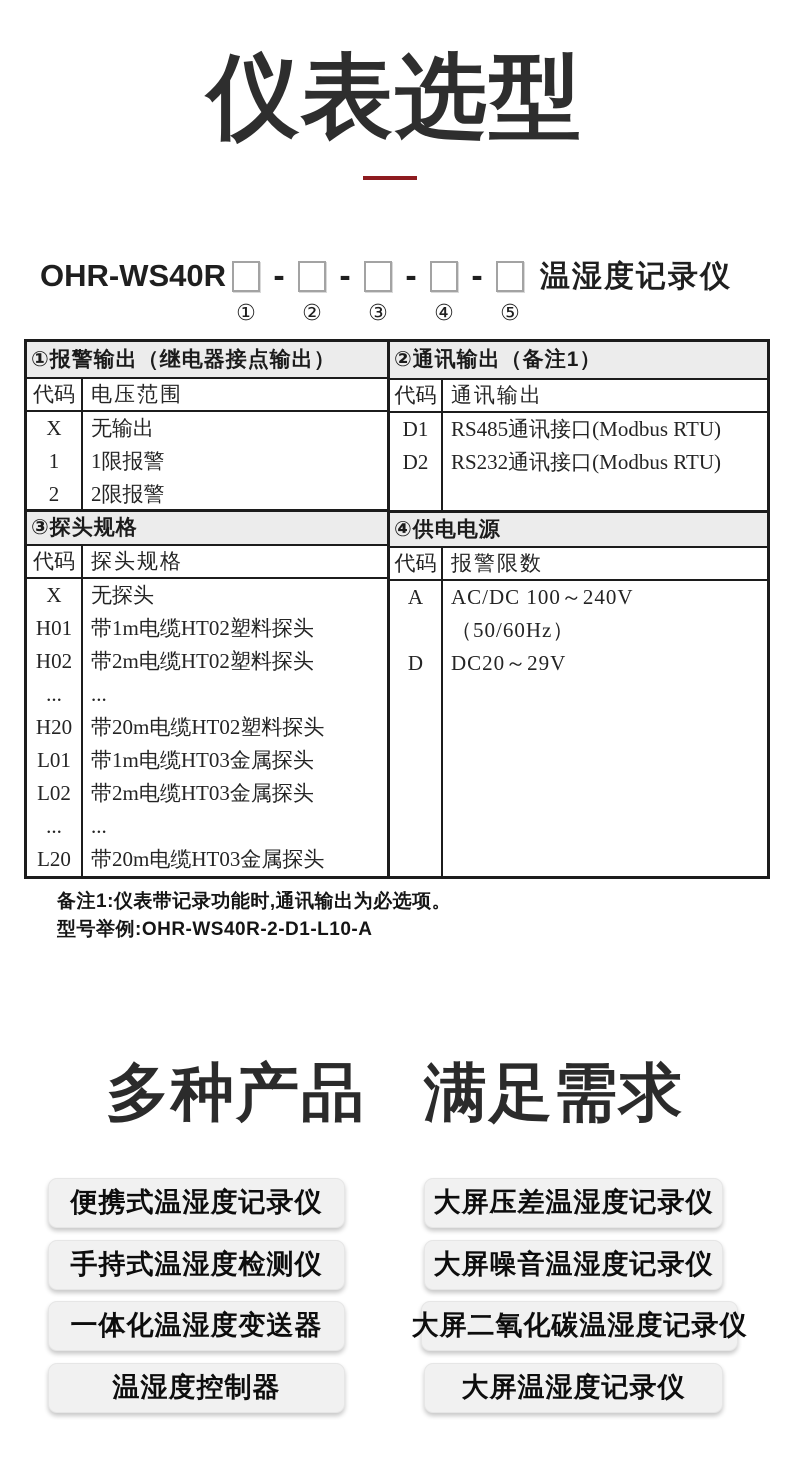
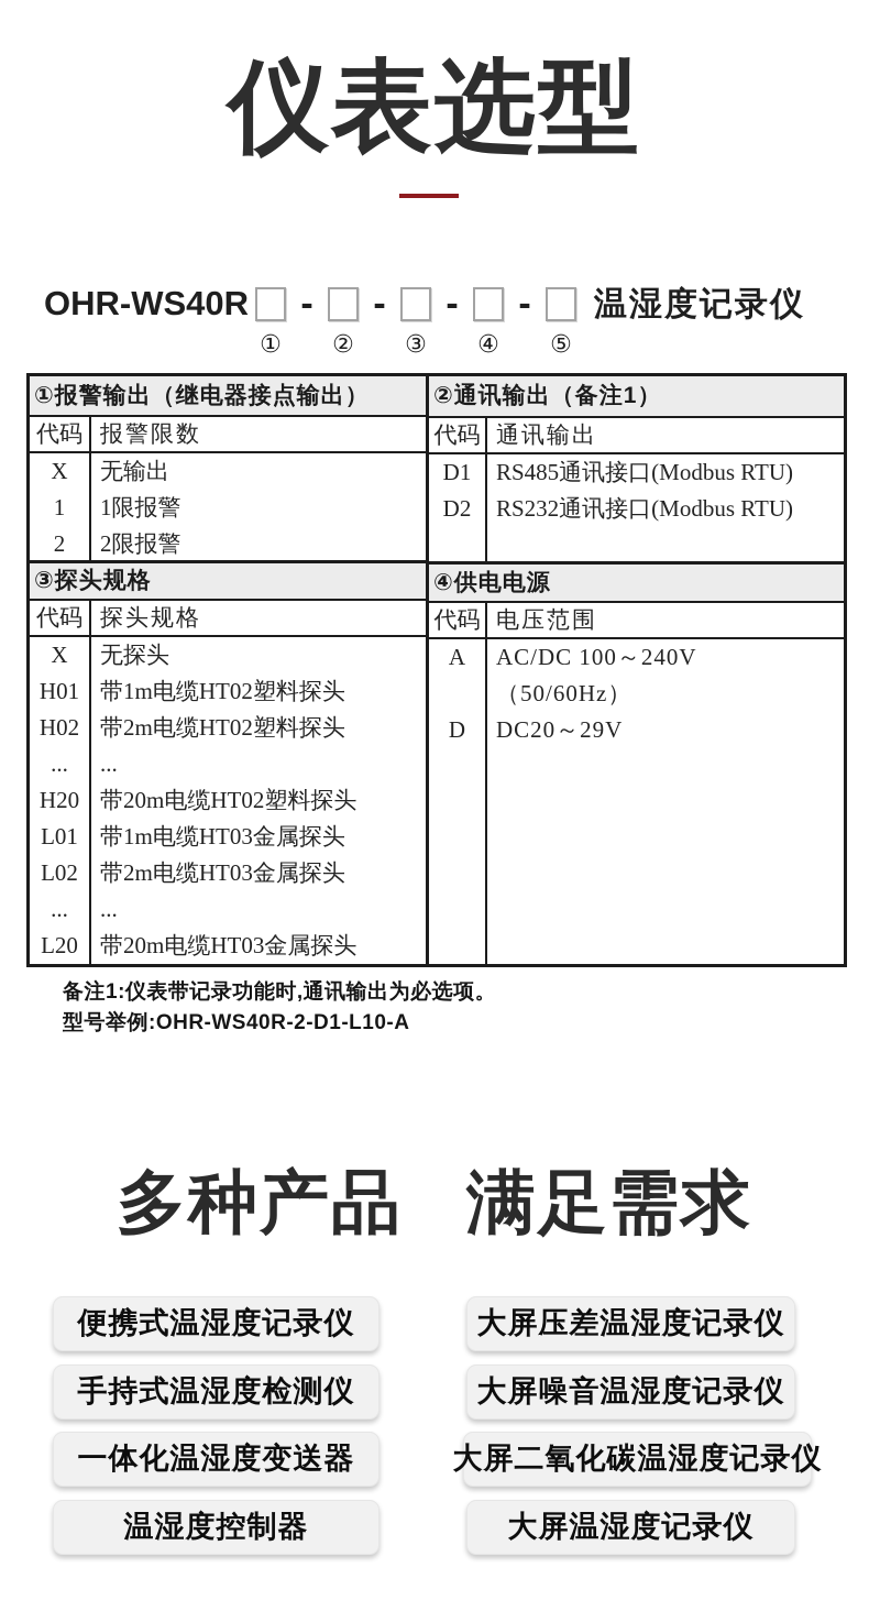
  仪表选型
  OHR-WS40R
  -
  ①
  -
  ②
  -
  ③
  -
  ④
  ⑤
  温湿度记录仪
  ①报警输出（继电器接点输出）
  代码
- 电压范围
+ 报警限数
  X
  1
  2
  无输出
  1限报警
  2限报警
  ③探头规格
  代码
  探头规格
  X
  H01
  H02
  ...
  H20
  L01
  L02
  ...
  L20
  无探头
  带1m电缆HT02塑料探头
  带2m电缆HT02塑料探头
  ...
  带20m电缆HT02塑料探头
  带1m电缆HT03金属探头
  带2m电缆HT03金属探头
  ...
  带20m电缆HT03金属探头
  ②通讯输出（备注1）
  代码
  通讯输出
  D1
  D2
  RS485通讯接口(Modbus RTU)
  RS232通讯接口(Modbus RTU)
  ④供电电源
  代码
- 报警限数
+ 电压范围
  A
  D
  AC/DC 100～240V
  （50/60Hz）
  DC20～29V
  备注1:仪表带记录功能时,通讯输出为必选项。
  型号举例:OHR-WS40R-2-D1-L10-A
  多种产品
  满足需求
  便携式温湿度记录仪
  大屏压差温湿度记录仪
  手持式温湿度检测仪
  大屏噪音温湿度记录仪
  一体化温湿度变送器
  大屏二氧化碳温湿度记录仪
  温湿度控制器
  大屏温湿度记录仪
